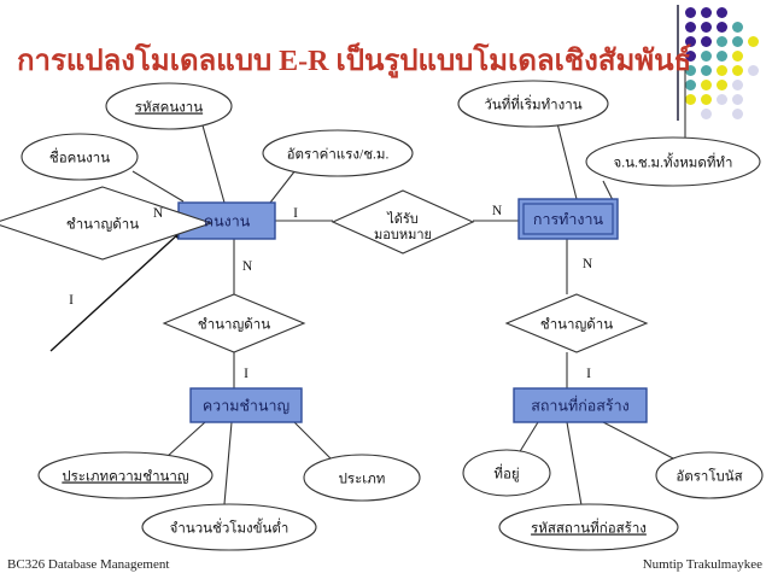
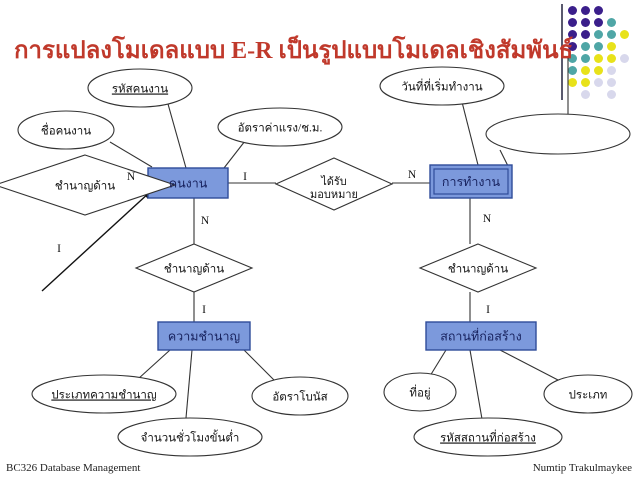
  การแปลงโมเดลแบบ E-R เป็นรูปแบบโมเดลเชิงสัมพัน
  คนงาน
  การทำงาน
  ความชำนาญ
  สถานที่ก่อสร้าง
  รหัสคนงาน
  ชื่อคนงาน
  อัตราค่าแรง/ช.ม.
  วันที่ที่เริ่มทำงาน
- จ.น.ช.ม.ทั้งหมดที่ทำ
  ประเภทความชำนาญ
- ประเภท
+ อัตราโบนัส
  จำนวนชั่วโมงขั้นต่ำ
  ที่อยู่
- อัตราโบนัส
+ ประเภท
  รหัสสถานที่ก่อสร้าง
  ชำนาญด้าน
  ได้รับ
  มอบหมาย
  ชำนาญด้าน
  ชำนาญด้าน
  N
  I
  N
  N
  N
  I
  I
  I
  BC326 Database Management
  Numtip Trakulmaykee
